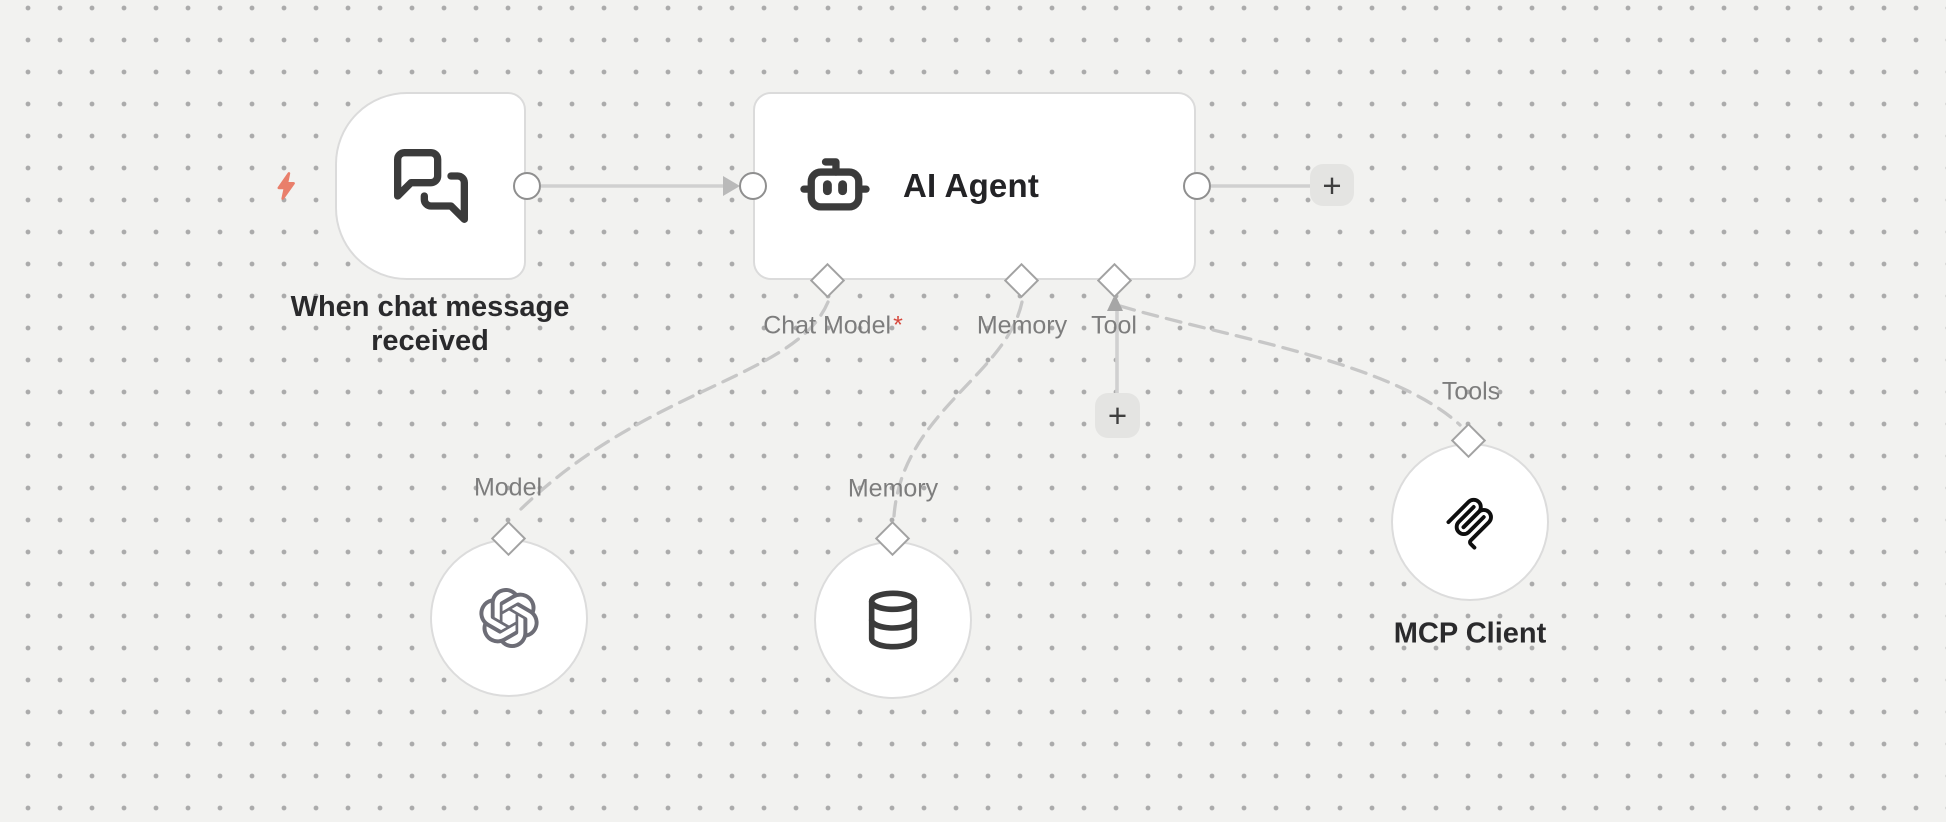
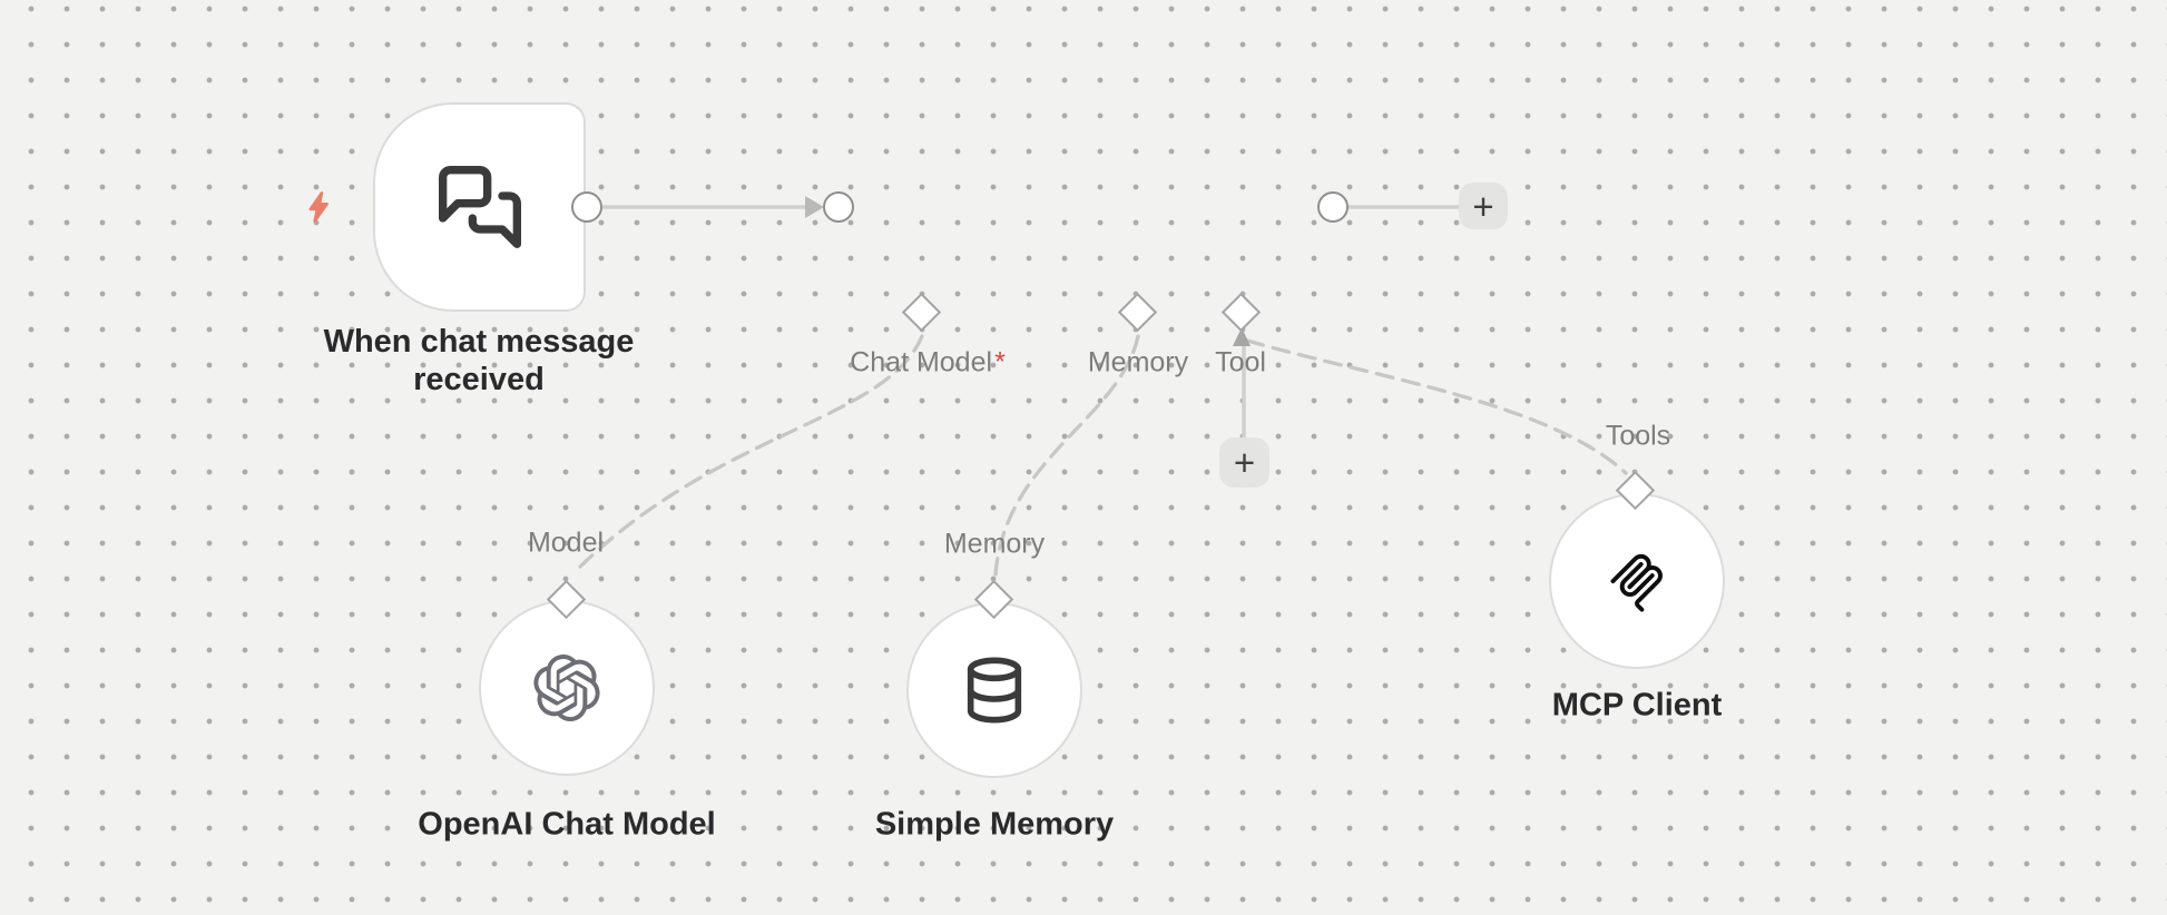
  When chat message received
- AI Agent
  +
  Chat Model*
  Memory
  Tool
  +
  Model
+ OpenAI Chat Model
  Memory
+ Simple Memory
  Tools
  MCP Client
